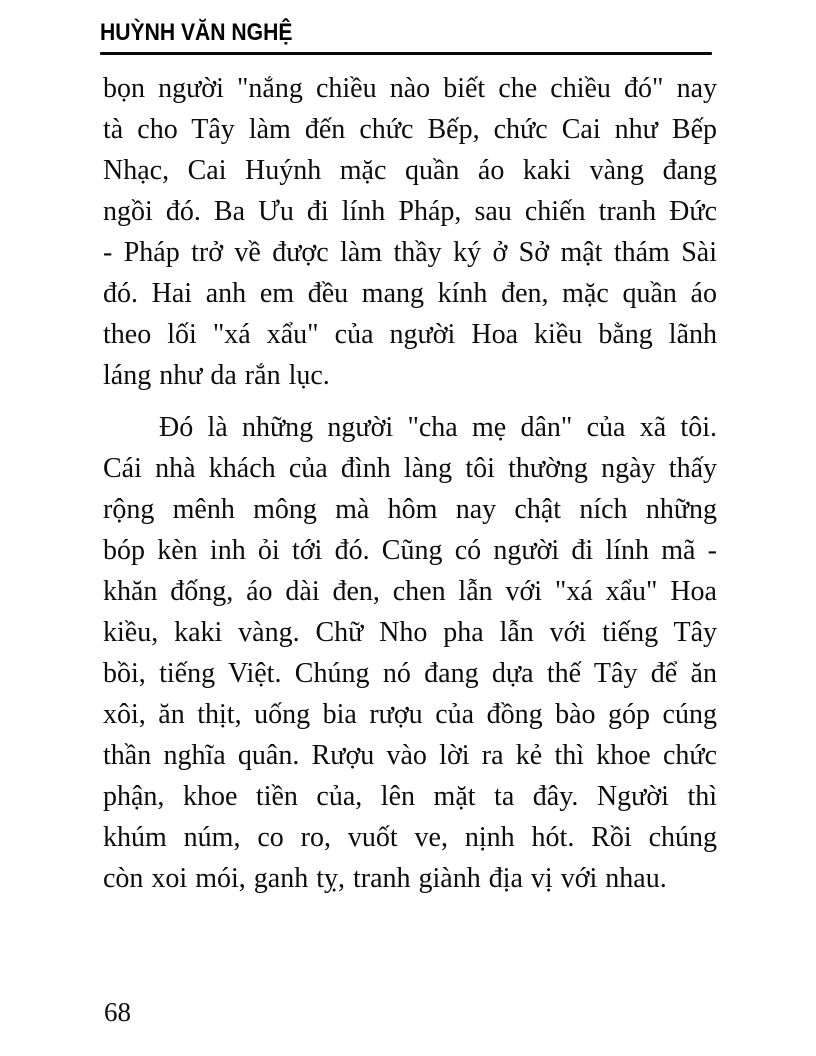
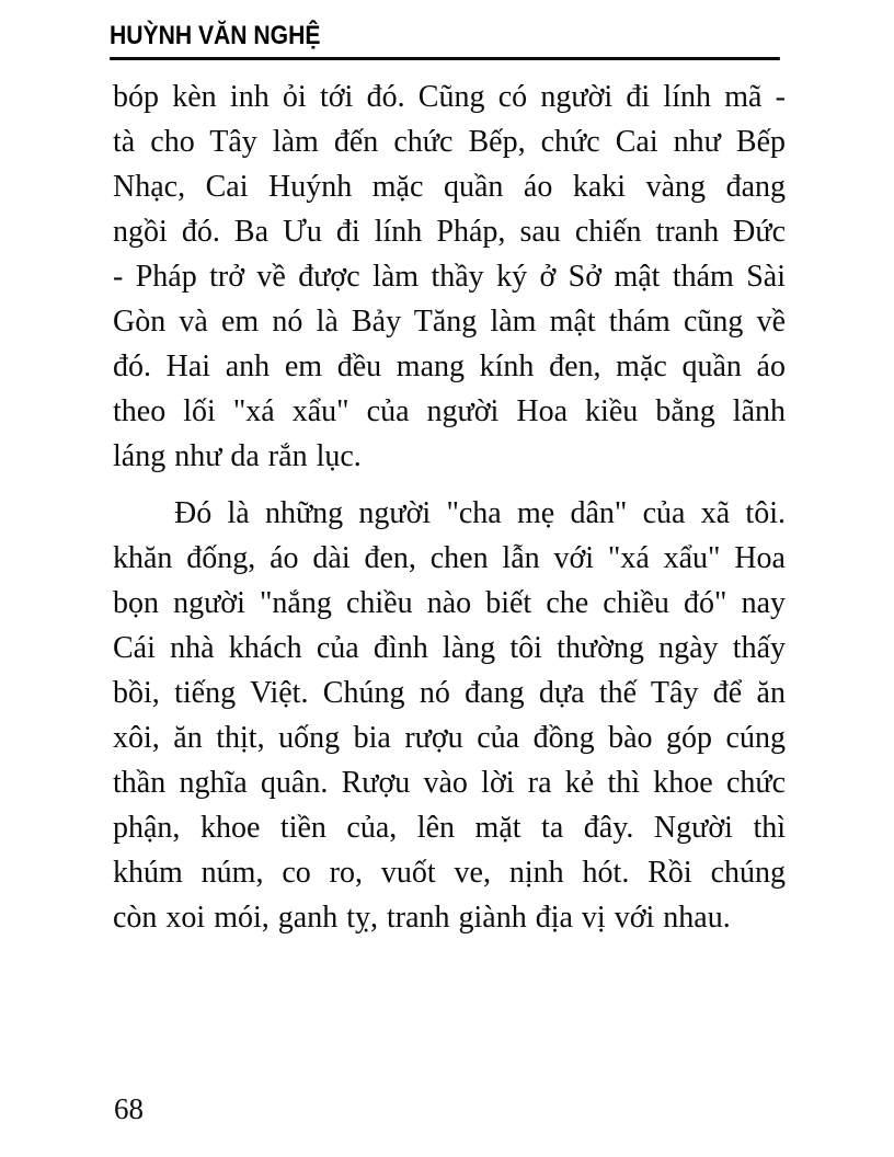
  HUỲNH VĂN NGHỆ
- bọn người "nắng chiều nào biết che chiều đó" nay
+ bóp kèn inh ỏi tới đó. Cũng có người đi lính mã -
  tà cho Tây làm đến chức Bếp, chức Cai như Bếp
  Nhạc, Cai Huýnh mặc quần áo kaki vàng đang
  ngồi đó. Ba Ưu đi lính Pháp, sau chiến tranh Đức
  - Pháp trở về được làm thầy ký ở Sở mật thám Sài
+ Gòn và em nó là Bảy Tăng làm mật thám cũng về
  đó. Hai anh em đều mang kính đen, mặc quần áo
  theo lối "xá xẩu" của người Hoa kiều bằng lãnh
  láng như da rắn lục.
  Đó là những người "cha mẹ dân" của xã tôi.
- Cái nhà khách của đình làng tôi thường ngày thấy
+ khăn đống, áo dài đen, chen lẫn với "xá xẩu" Hoa
- rộng mênh mông mà hôm nay chật ních những
- bóp kèn inh ỏi tới đó. Cũng có người đi lính mã -
+ bọn người "nắng chiều nào biết che chiều đó" nay
- khăn đống, áo dài đen, chen lẫn với "xá xẩu" Hoa
+ Cái nhà khách của đình làng tôi thường ngày thấy
- kiều, kaki vàng. Chữ Nho pha lẫn với tiếng Tây
  bồi, tiếng Việt. Chúng nó đang dựa thế Tây để ăn
  xôi, ăn thịt, uống bia rượu của đồng bào góp cúng
  thần nghĩa quân. Rượu vào lời ra kẻ thì khoe chức
  phận, khoe tiền của, lên mặt ta đây. Người thì
  khúm núm, co ro, vuốt ve, nịnh hót. Rồi chúng
  còn xoi mói, ganh tỵ, tranh giành địa vị với nhau.
  68
